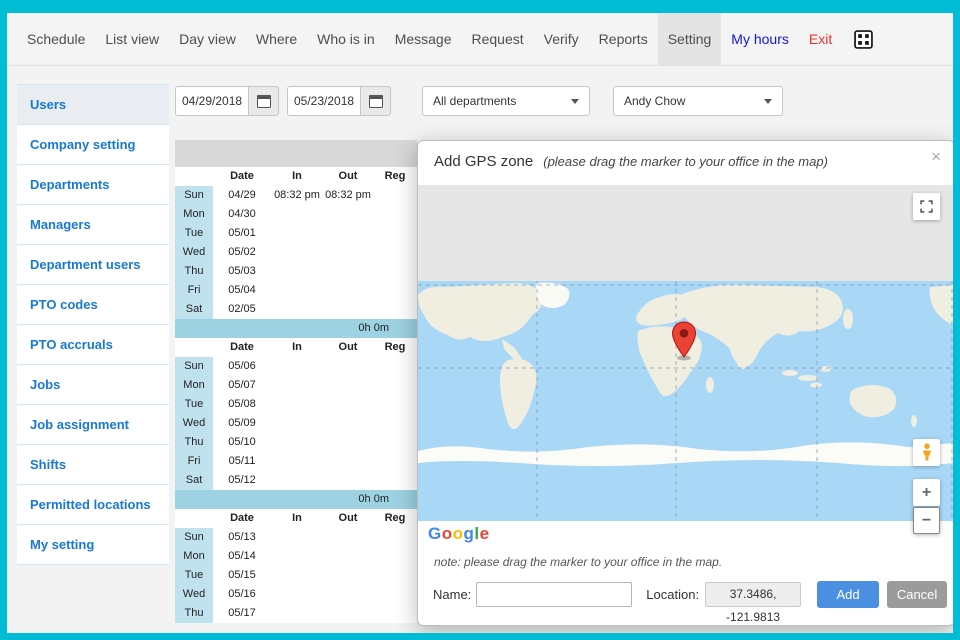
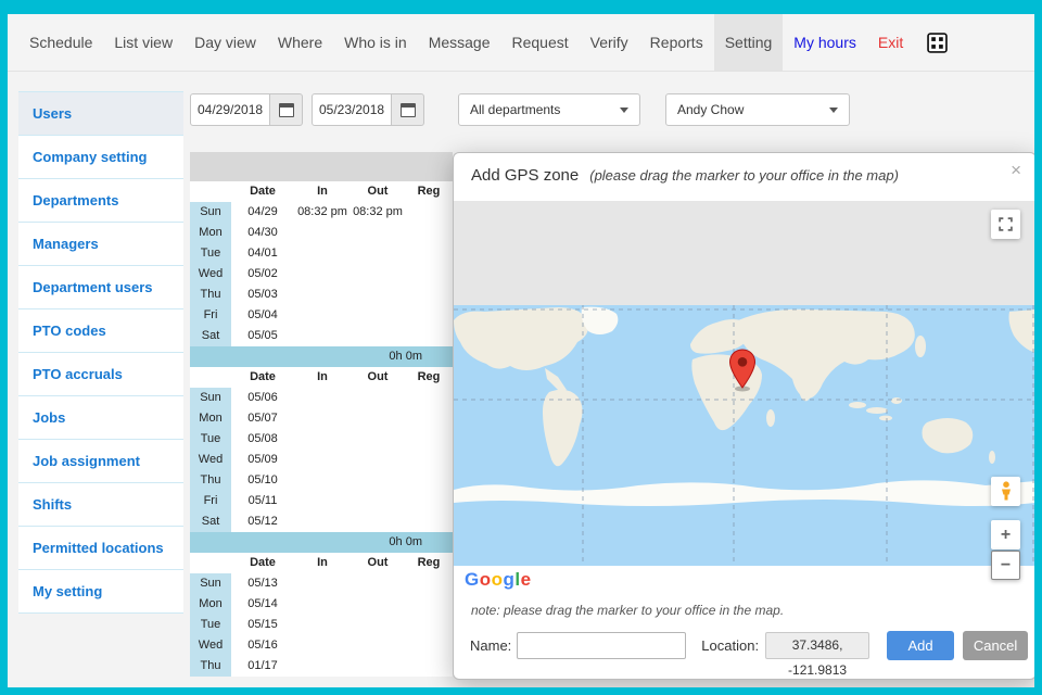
  Schedule
  List view
  Day view
  Where
  Who is in
  Message
  Request
  Verify
  Reports
  Setting
  My hours
  Exit
  Users
  Company setting
  Departments
  Managers
  Department users
  PTO codes
  PTO accruals
  Jobs
  Job assignment
  Shifts
  Permitted locations
  My setting
  04/29/2018
  05/23/2018
  All departments
  Andy Chow
  Date
  In
  Out
  Reg
  Sun
  04/29
  08:32 pm
  08:32 pm
  Mon
  04/30
  Tue
- 05/01
+ 04/01
  Wed
  05/02
  Thu
  05/03
  Fri
  05/04
  Sat
- 02/05
+ 05/05
  0h 0m
  Date
  In
  Out
  Reg
  Sun
  05/06
  Mon
  05/07
  Tue
  05/08
  Wed
  05/09
  Thu
  05/10
  Fri
  05/11
  Sat
  05/12
  0h 0m
  Date
  In
  Out
  Reg
  Sun
  05/13
  Mon
  05/14
  Tue
  05/15
  Wed
  05/16
  Thu
- 05/17
+ 01/17
  Add GPS zone (please drag the marker to your office in the map)
  ×
  +
  −
  Google
  note: please drag the marker to your office in the map.
  Name:
  Location:
  37.3486, -121.9813
  Add
  Cancel
